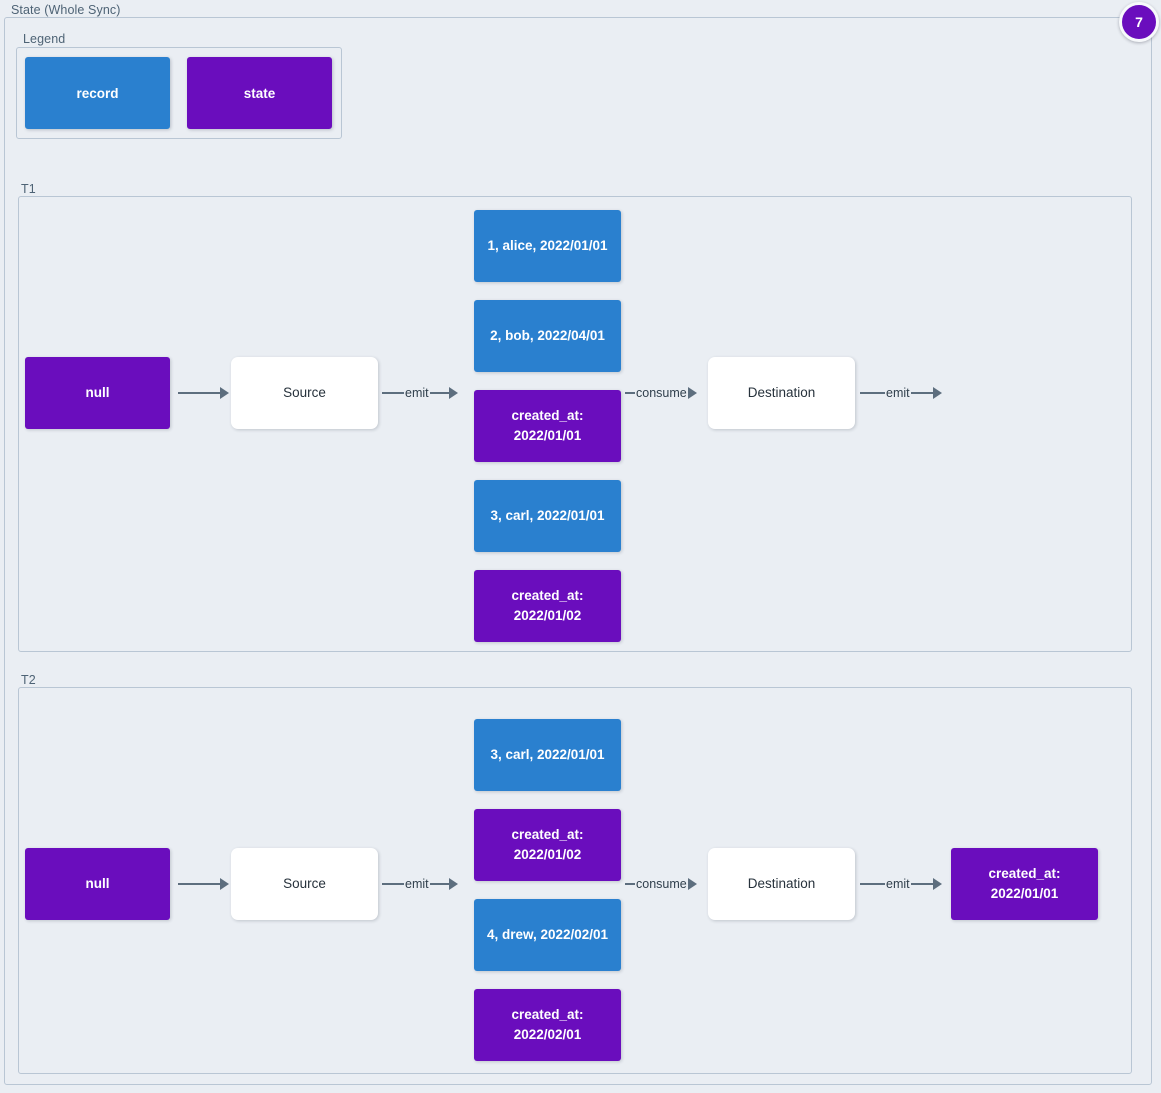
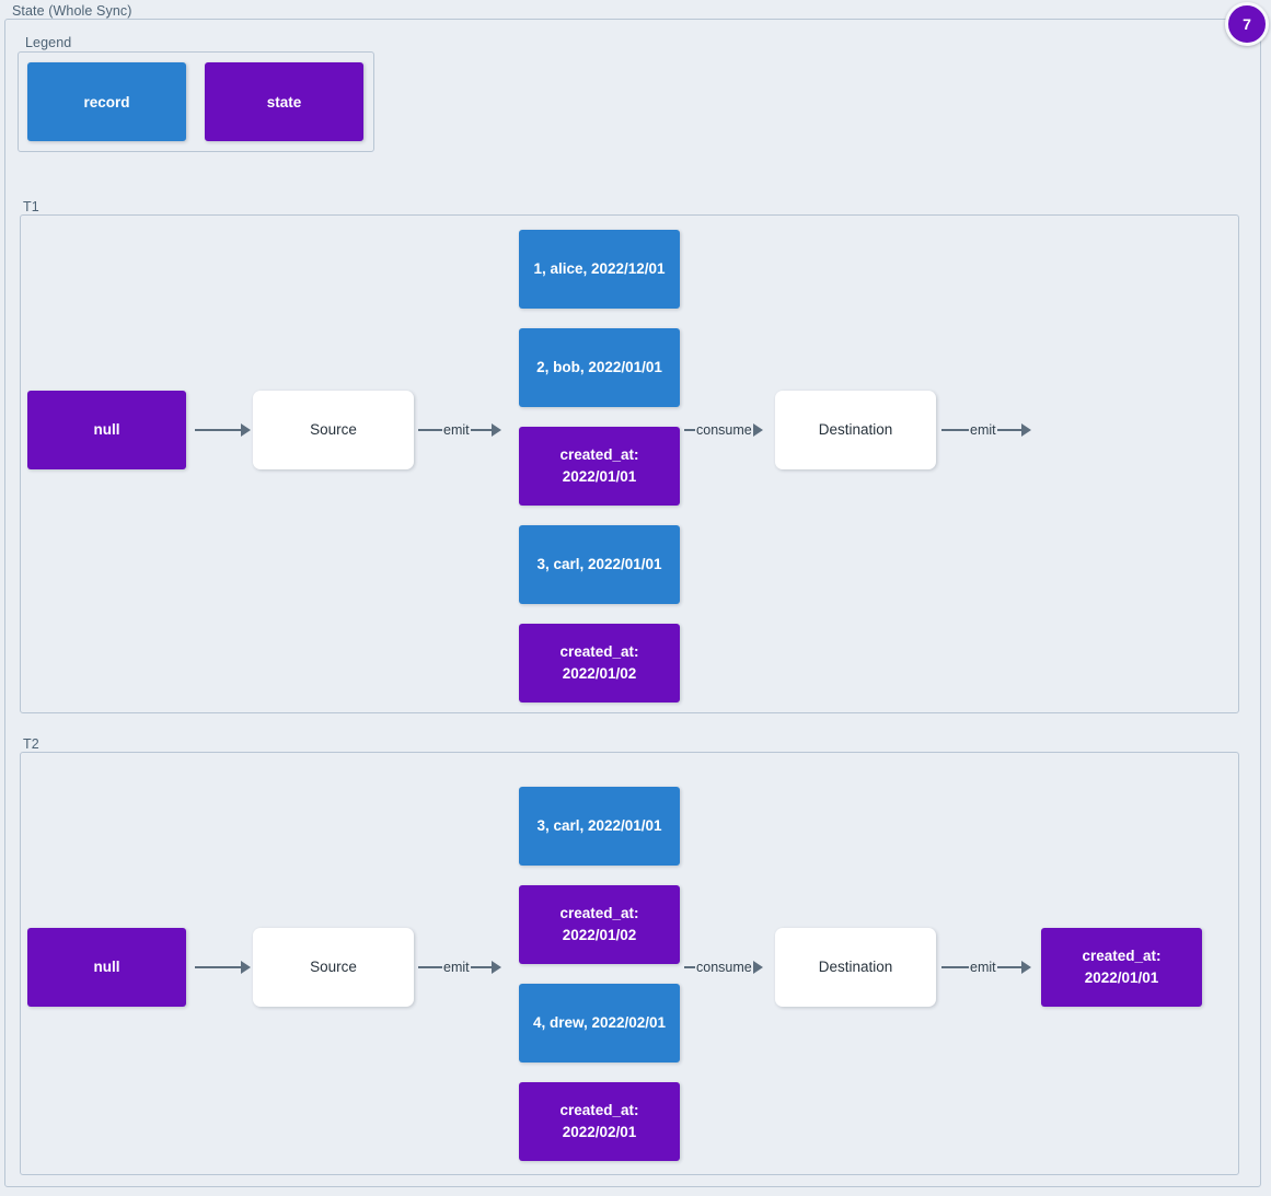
  State (Whole Sync)
  Legend
  record
  state
  T1
  null
  Source
  emit
- 1, alice, 2022/01/01
+ 1, alice, 2022/12/01
- 2, bob, 2022/04/01
+ 2, bob, 2022/01/01
  created_at:
  2022/01/01
  3, carl, 2022/01/01
  created_at:
  2022/01/02
  consume
  Destination
  emit
  T2
  null
  Source
  emit
  3, carl, 2022/01/01
  created_at:
  2022/01/02
  4, drew, 2022/02/01
  created_at:
  2022/02/01
  consume
  Destination
  emit
  created_at:
  2022/01/01
  7
